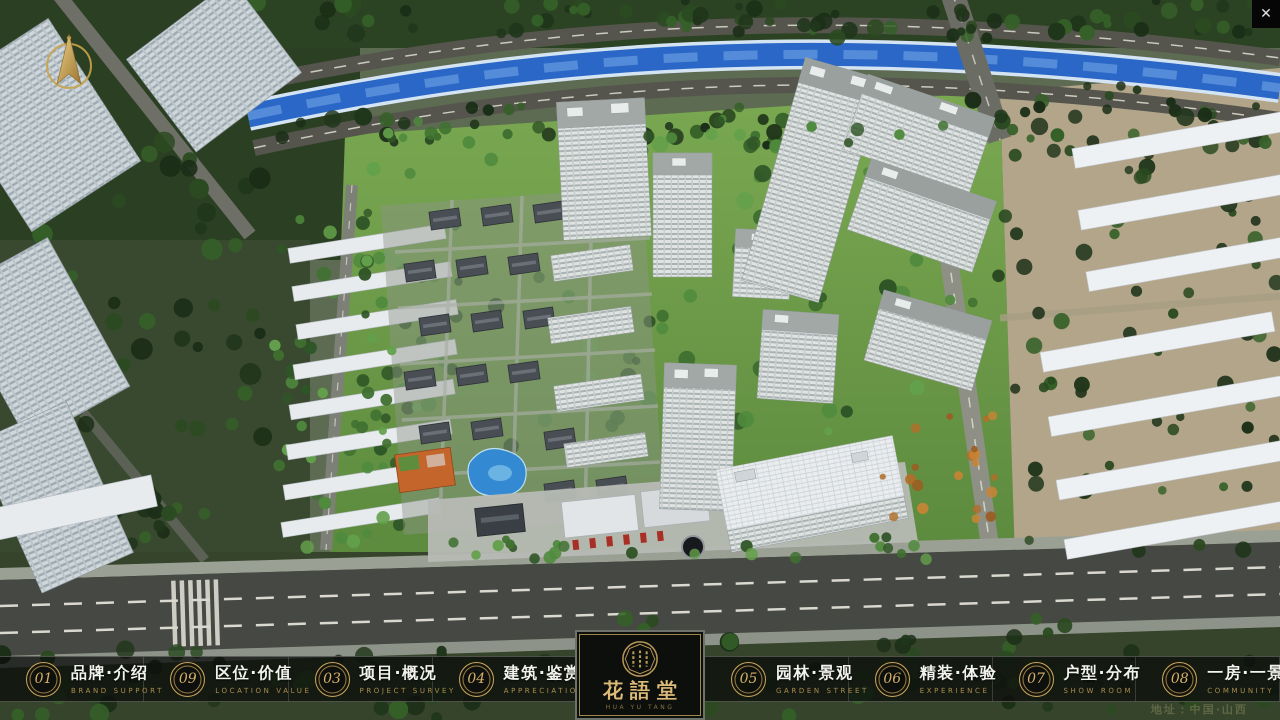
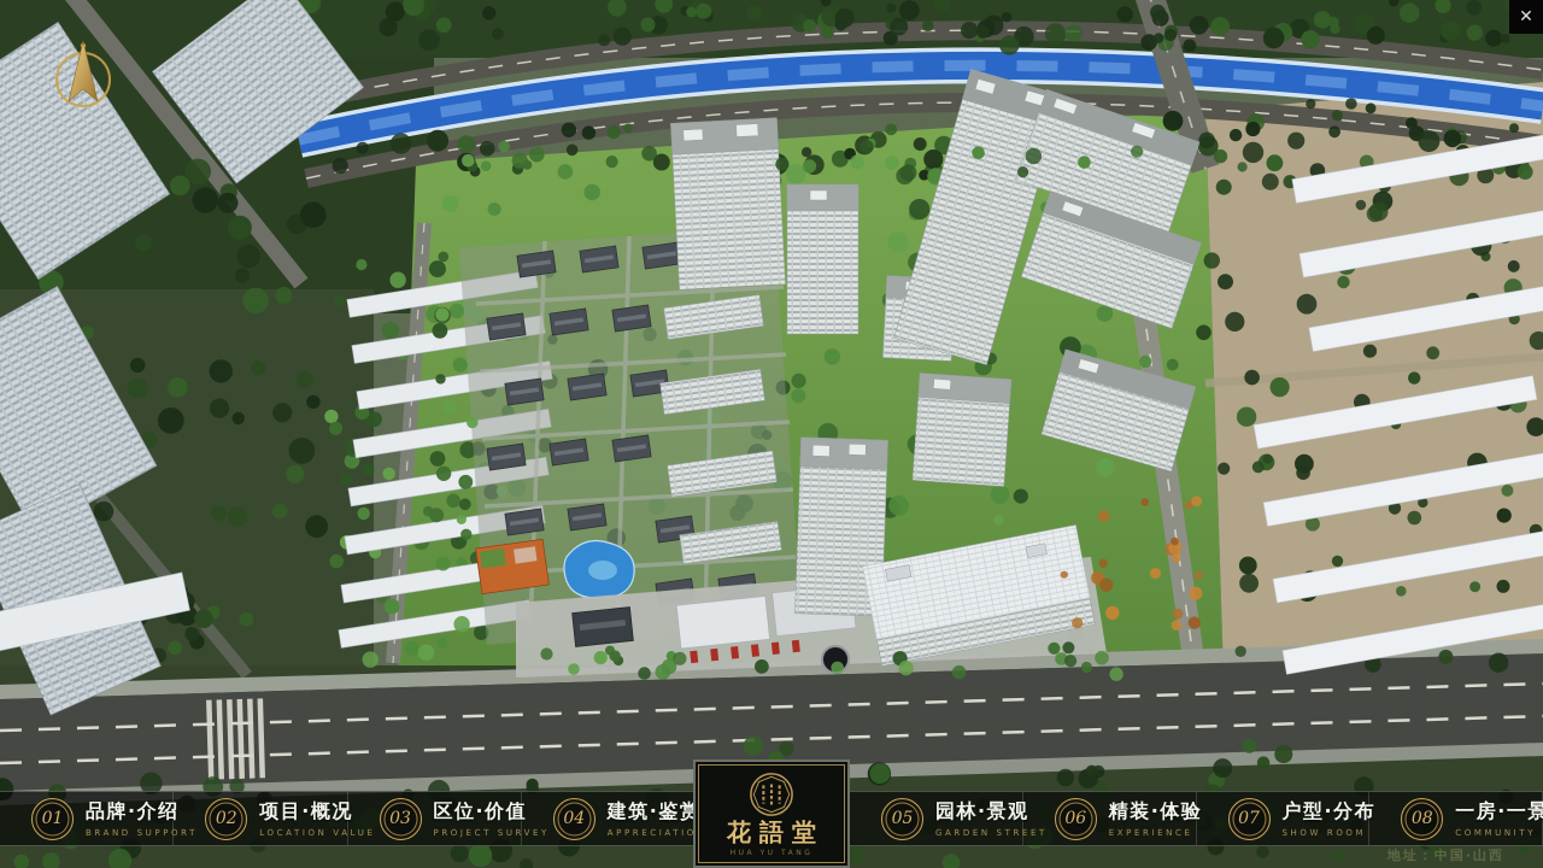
  ✕
  01
  品牌·介绍
  BRAND SUPP
- 09
+ 02
- 区位·价值
+ 项目·概况
  LOCATION VA
  03
- 项目·概况
+ 区位·价值
  PROJECT SUR
  04
  建筑·鉴赏
  APPRECIATIO
  05
  园林·景观
  GARDEN STR
  06
  精装·体验
  EXPERIENCE
  07
  户型·分布
  SHOW ROOM
  08
  一房·一景
  COMMUNITY
  花語堂
  地址：中国·山西
